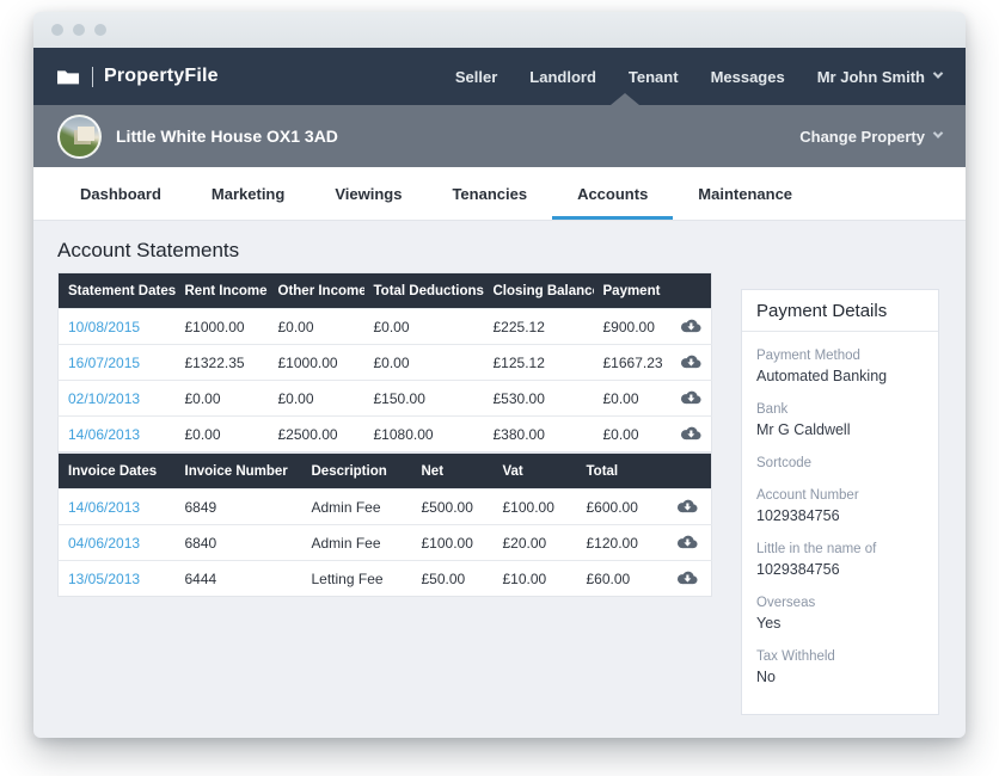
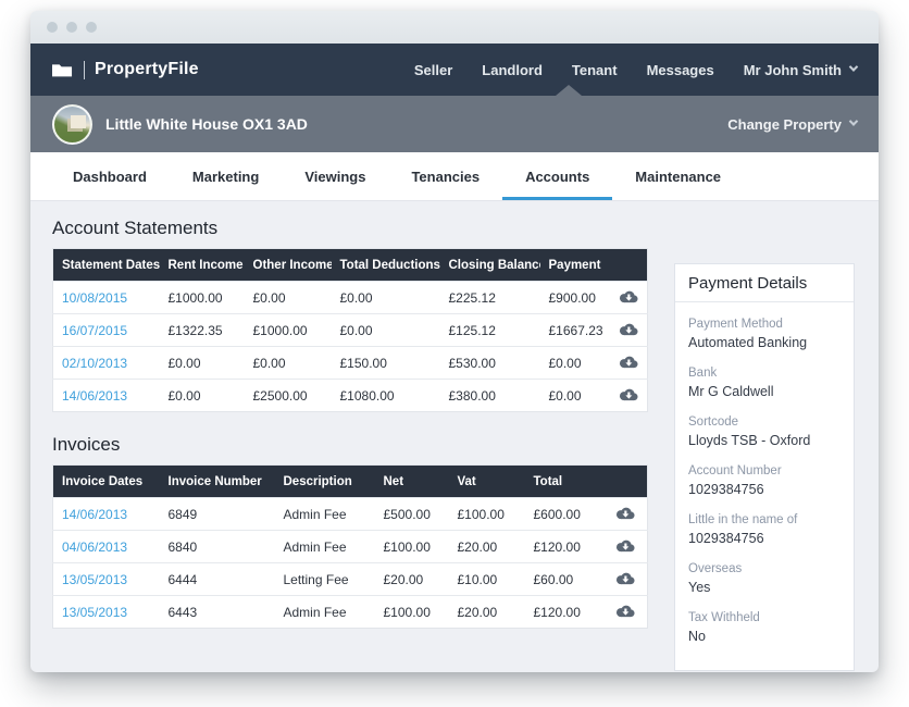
  PropertyFile
  Seller
  Landlord
  Tenant
  Messages
  Mr John Smith
  Little White House OX1 3AD
  Change Property
  Dashboard
  Marketing
  Viewings
  Tenancies
  Accounts
  Maintenance
  Account Statements
  Statement Dates	Rent Income	Other Income	Total Deductions	Closing Balanc	Payment
  10/08/2015	£1000.00	£0.00	£0.00	£225.12	£900.00
  16/07/2015	£1322.35	£1000.00	£0.00	£125.12	£1667.23
  02/10/2013	£0.00	£0.00	£150.00	£530.00	£0.00
  14/06/2013	£0.00	£2500.00	£1080.00	£380.00	£0.00
+ Invoices
  Invoice Dates	Invoice Number	Description	Net	Vat	Total
  14/06/2013	6849	Admin Fee	£500.00	£100.00	£600.00
  04/06/2013	6840	Admin Fee	£100.00	£20.00	£120.00
- 13/05/2013	6444	Letting Fee	£50.00	£10.00	£60.00
+ 13/05/2013	6444	Letting Fee	£20.00	£10.00	£60.00
+ 13/05/2013	6443	Admin Fee	£100.00	£20.00	£120.00
  Payment Details
  Payment Method
  Automated Banking
  Bank
  Mr G Caldwell
  Sortcode
+ Lloyds TSB - Oxford
  Account Number
  1029384756
  Little in the name of
  1029384756
  Overseas
  Yes
  Tax Withheld
  No
